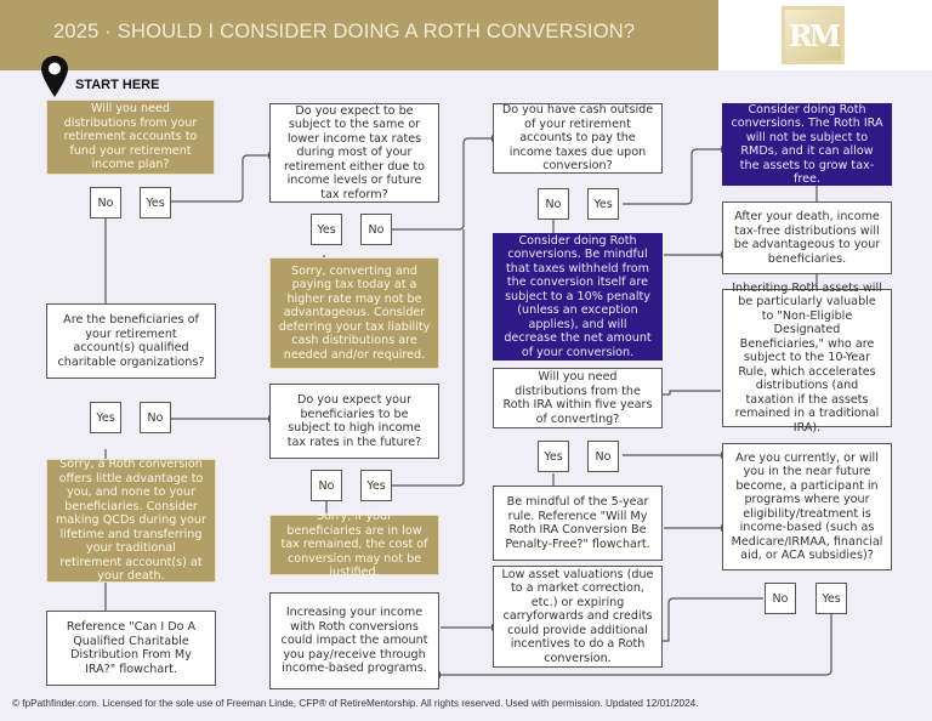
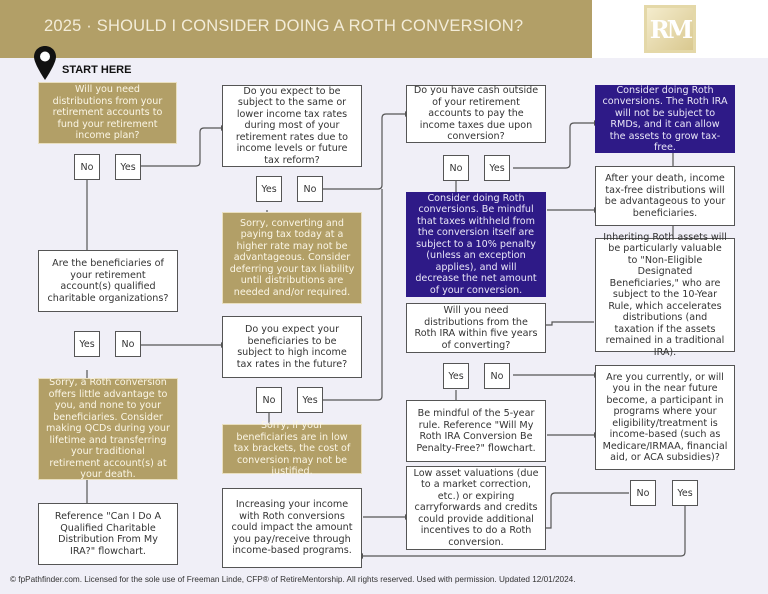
  2025 · SHOULD I CONSIDER DOING A ROTH CONVERSION?
  RM
  START HERE
  Will you need distributions from your retirement accounts to fund your retirement income plan?
  No
  Yes
  Are the beneficiaries of your retirement account(s) qualified charitable organizations?
  Yes
  No
  Sorry, a Roth conversion offers little advantage to you, and none to your beneficiaries. Consider making QCDs during your lifetime and transferring your traditional retirement account(s) at your death.
  Reference "Can I Do A Qualified Charitable Distribution From My IRA?" flowchart.
- Do you expect to be subject to the same or lower income tax rates during most of your retirement either due to income levels or future tax reform?
+ Do you expect to be subject to the same or lower income tax rates during most of your retirement rates due to income levels or future tax reform?
  Yes
  No
- Sorry, converting and paying tax today at a higher rate may not be advantageous. Consider deferring your tax liability cash distributions are needed and/or required.
+ Sorry, converting and paying tax today at a higher rate may not be advantageous. Consider deferring your tax liability until distributions are needed and/or required.
  Do you expect your beneficiaries to be subject to high income tax rates in the future?
  No
  Yes
- Sorry, if your beneficiaries are in low tax remained, the cost of conversion may not be justified.
+ Sorry, if your beneficiaries are in low tax brackets, the cost of conversion may not be justified.
  Increasing your income with Roth conversions could impact the amount you pay/receive through income-based programs.
  Do you have cash outside of your retirement accounts to pay the income taxes due upon conversion?
  No
  Yes
  Consider doing Roth conversions. Be mindful that taxes withheld from the conversion itself are subject to a 10% penalty (unless an exception applies), and will decrease the net amount of your conversion.
  Will you need distributions from the Roth IRA within five years of converting?
  Yes
  No
  Be mindful of the 5-year rule. Reference "Will My Roth IRA Conversion Be Penalty-Free?" flowchart.
  Low asset valuations (due to a market correction, etc.) or expiring carryforwards and credits could provide additional incentives to do a Roth conversion.
  Consider doing Roth conversions. The Roth IRA will not be subject to RMDs, and it can allow the assets to grow tax-free.
  After your death, income tax-free distributions will be advantageous to your beneficiaries.
  Inheriting Roth assets will be particularly valuable to "Non-Eligible Designated Beneficiaries," who are subject to the 10-Year Rule, which accelerates distributions (and taxation if the assets remained in a traditional IRA).
  Are you currently, or will you in the near future become, a participant in programs where your eligibility/treatment is income-based (such as Medicare/IRMAA, financial aid, or ACA subsidies)?
  No
  Yes
  © fpPathfinder.com. Licensed for the sole use of Freeman Linde, CFP® of RetireMentorship. All rights reserved. Used with permission. Updated 12/01/2024.
